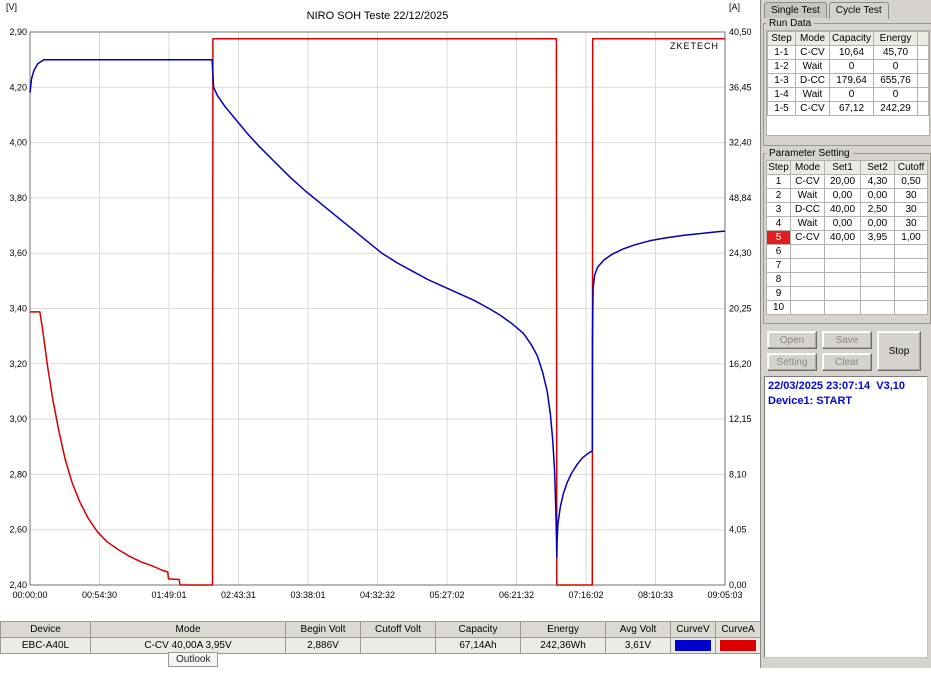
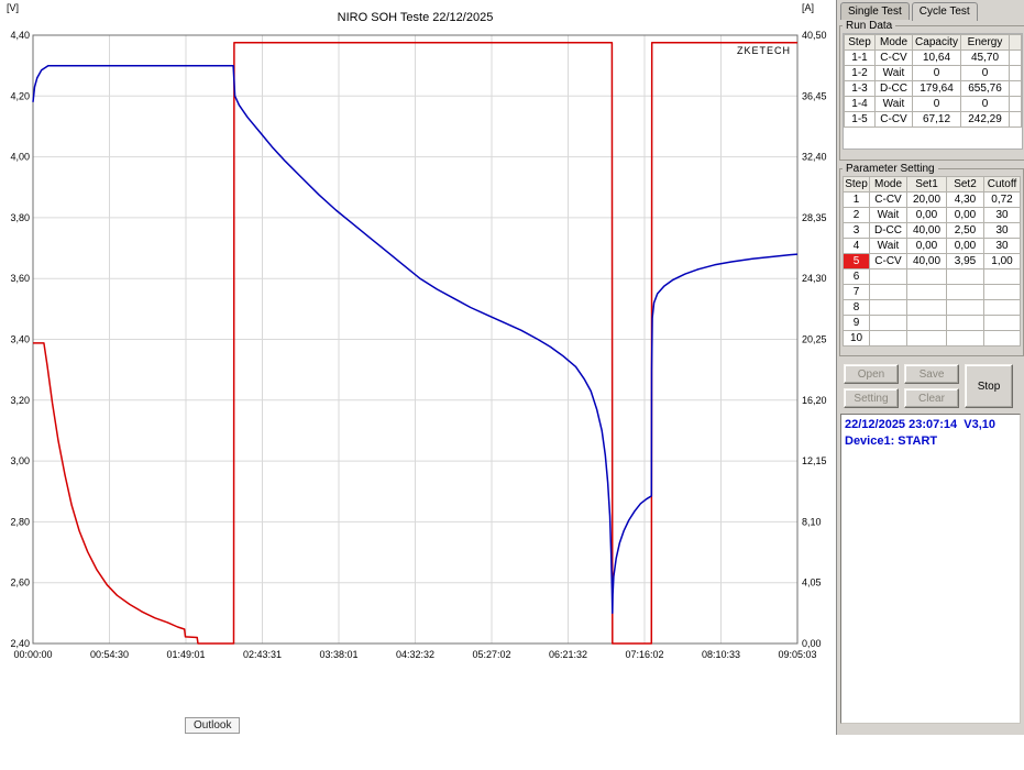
- 2,90
+ 4,40
  4,20
  4,00
  3,80
  3,60
  3,40
  3,20
  3,00
  2,80
  2,60
  2,40
  40,50
  36,45
  32,40
- 48,84
+ 28,35
  24,30
  20,25
  16,20
  12,15
  8,10
  4,05
  0,00
  00:00:00
  00:54:30
  01:49:01
  02:43:31
  03:38:01
  04:32:32
  05:27:02
  06:21:32
  07:16:02
  08:10:33
  09:05:03
  NIRO SOH Teste 22/12/2025
  [V]
  [A]
  ZKETECH
- Device	Mode	Begin Volt	Cutoff Volt	Capacity	Energy	Avg Volt	CurveV	CurveA
- EBC-A40L	C-CV 40,00A 3,95V	2,886V		67,14Ah	242,36Wh	3,61V
  Outlook
  Single Test
  Cycle Test
  Run Data
  Step	Mode	Capacity	Energy
  1-1	C-CV	10,64	45,70
  1-2	Wait	0	0
  1-3	D-CC	179,64	655,76
  1-4	Wait	0	0
  1-5	C-CV	67,12	242,29
  Parameter Setting
  Step	Mode	Set1	Set2	Cutoff
- 1	C-CV	20,00	4,30	0,50
+ 1	C-CV	20,00	4,30	0,72
  2	Wait	0,00	0,00	30
  3	D-CC	40,00	2,50	30
  4	Wait	0,00	0,00	30
  5	C-CV	40,00	3,95	1,00
  6
  7
  8
  9
  10
  Open
  Save
  Stop
  Setting
  Clear
- 22/03/2025 23:07:14 V3,10
+ 22/12/2025 23:07:14 V3,10
  Device1: START
